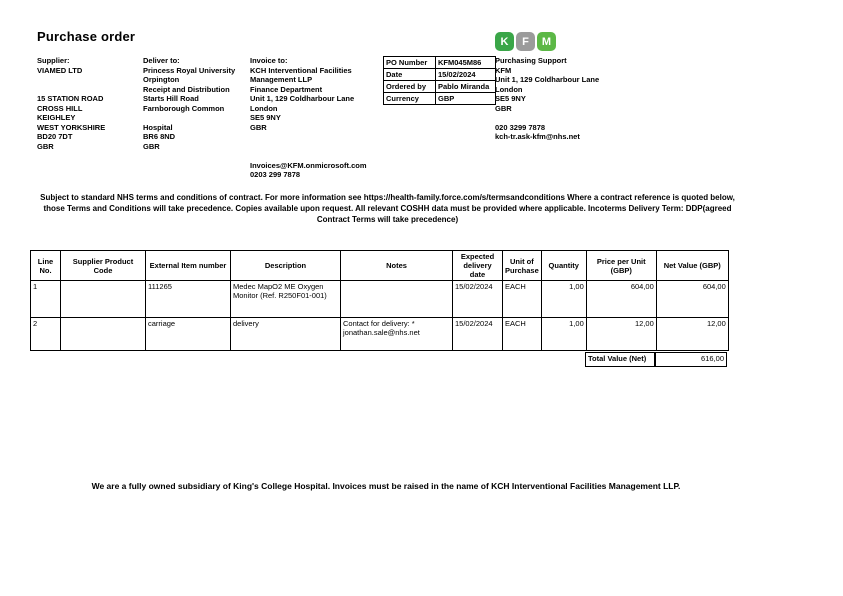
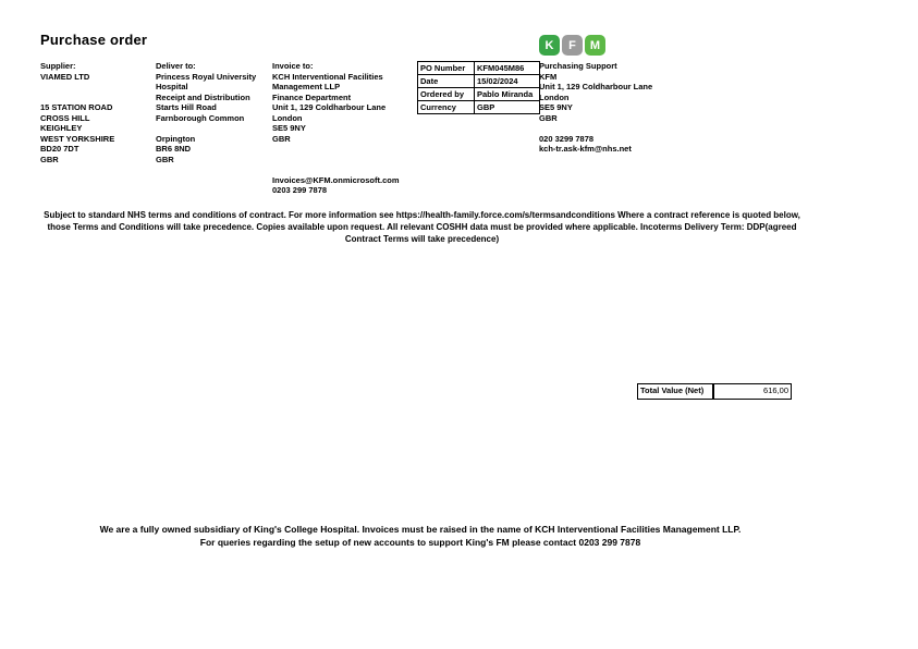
  Purchase order
  K
  F
  M
  Supplier:
  VIAMED LTD
  15 STATION ROAD
  CROSS HILL
  KEIGHLEY
  WEST YORKSHIRE
  BD20 7DT
  GBR
  Deliver to:
  Princess Royal University
- Orpington
+ Hospital
  Receipt and Distribution
  Starts Hill Road
  Farnborough Common
- Hospital
+ Orpington
  BR6 8ND
  GBR
  Invoice to:
  KCH Interventional Facilities
  Management LLP
  Finance Department
  Unit 1, 129 Coldharbour Lane
  London
  SE5 9NY
  GBR
  Invoices@KFM.onmicrosoft.com
  0203 299 7878
  PO Number	KFM045M86
  Date	15/02/2024
  Ordered by	Pablo Miranda
  Currency	GBP
  Purchasing Support
  KFM
  Unit 1, 129 Coldharbour Lane
  London
  SE5 9NY
  GBR
  020 3299 7878
  kch-tr.ask-kfm@nhs.net
  Subject to standard NHS terms and conditions of contract. For more information see https://health-family.force.com/s/termsandconditions Where a contract reference is quoted below, those Terms and Conditions will take precedence. Copies available upon request. All relevant COSHH data must be provided where applicable. Incoterms Delivery Term: DDP(agreed Contract Terms will take precedence)
- Line No.	Supplier Product Code	External Item number	Description	Notes	Expected delivery date	Unit of Purchase	Quantity	Price per Unit (GBP)	Net Value (GBP)
- 1		111265	Medec MapO2 ME Oxygen Monitor (Ref. R250F01-001)		15/02/2024	EACH	1,00	604,00	604,00
- 2		carriage	delivery	Contact for delivery: * jonathan.sale@nhs.net	15/02/2024	EACH	1,00	12,00	12,00
  Total Value (Net)
  616,00
  We are a fully owned subsidiary of King's College Hospital. Invoices must be raised in the name of KCH Interventional Facilities Management LLP.
+ For queries regarding the setup of new accounts to support King's FM please contact 0203 299 7878
